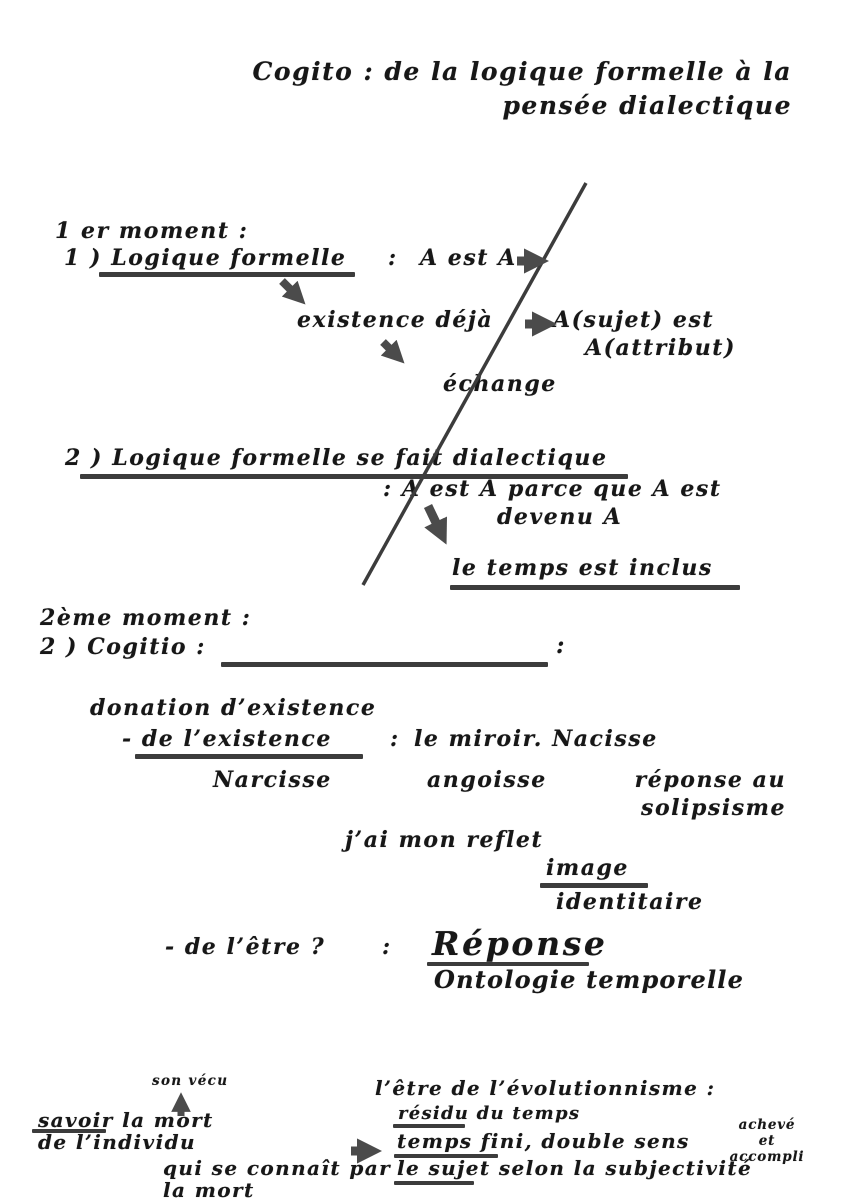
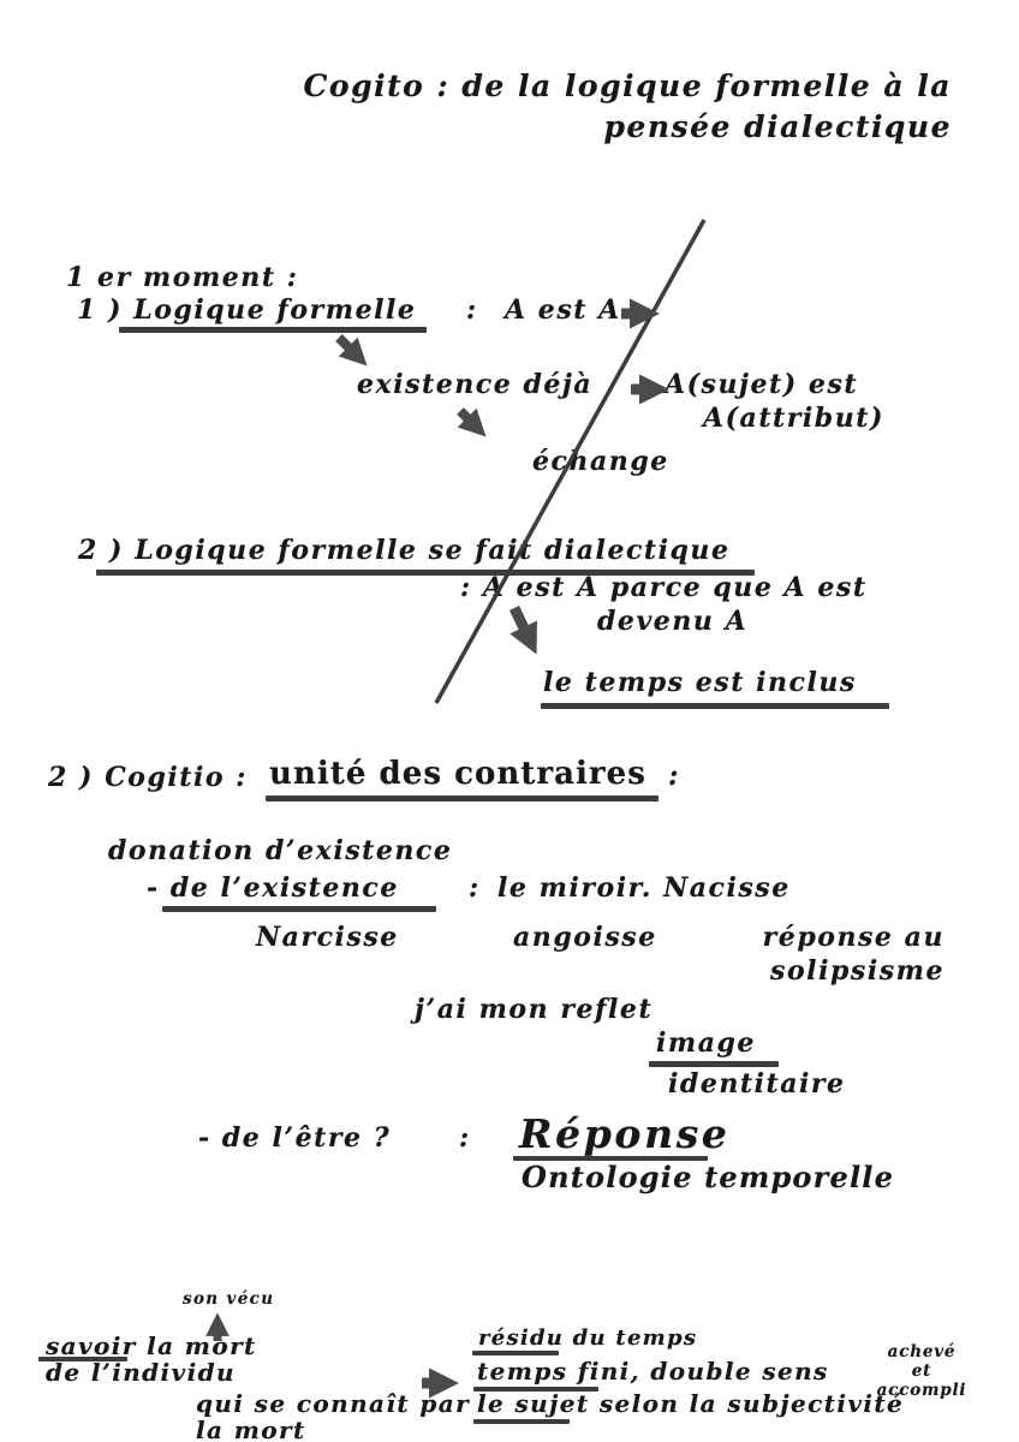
  Cogito : de la logique formelle à la
  pensée dialectique
  1 er moment :
  1 ) Logique formelle
  :
  A est A
  existence déjà
  A(sujet) est
  A(attribut)
  échange
  2 ) Logique formelle se fait dialectique
  : A est A parce que A est
  devenu A
  le temps est inclus
- 2ème moment :
  2 ) Cogitio :
+ unité des contraires
  :
  donation d’existence
  - de l’existence
  :
  le miroir. Nacisse
  Narcisse
  angoisse
  réponse au
  solipsisme
  j’ai mon reflet
  image
  identitaire
  - de l’être ?
  :
  Réponse
  Ontologie temporelle
  son vécu
  savoir la mort
  de l’individu
  qui se connaît par
  la mort
- l’être de l’évolutionnisme :
  résidu du temps
  temps fini, double sens
  le sujet selon la subjectivité
  achevé
  et
  accompli
